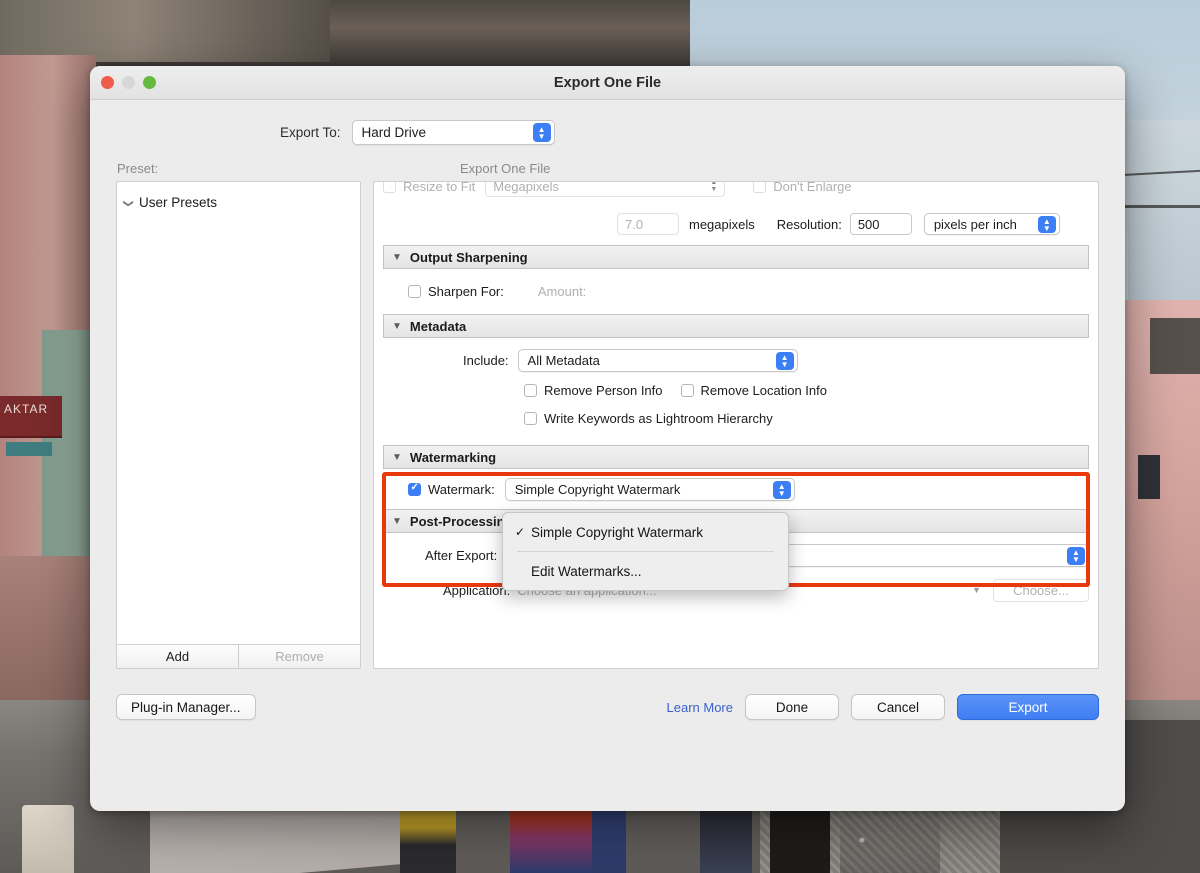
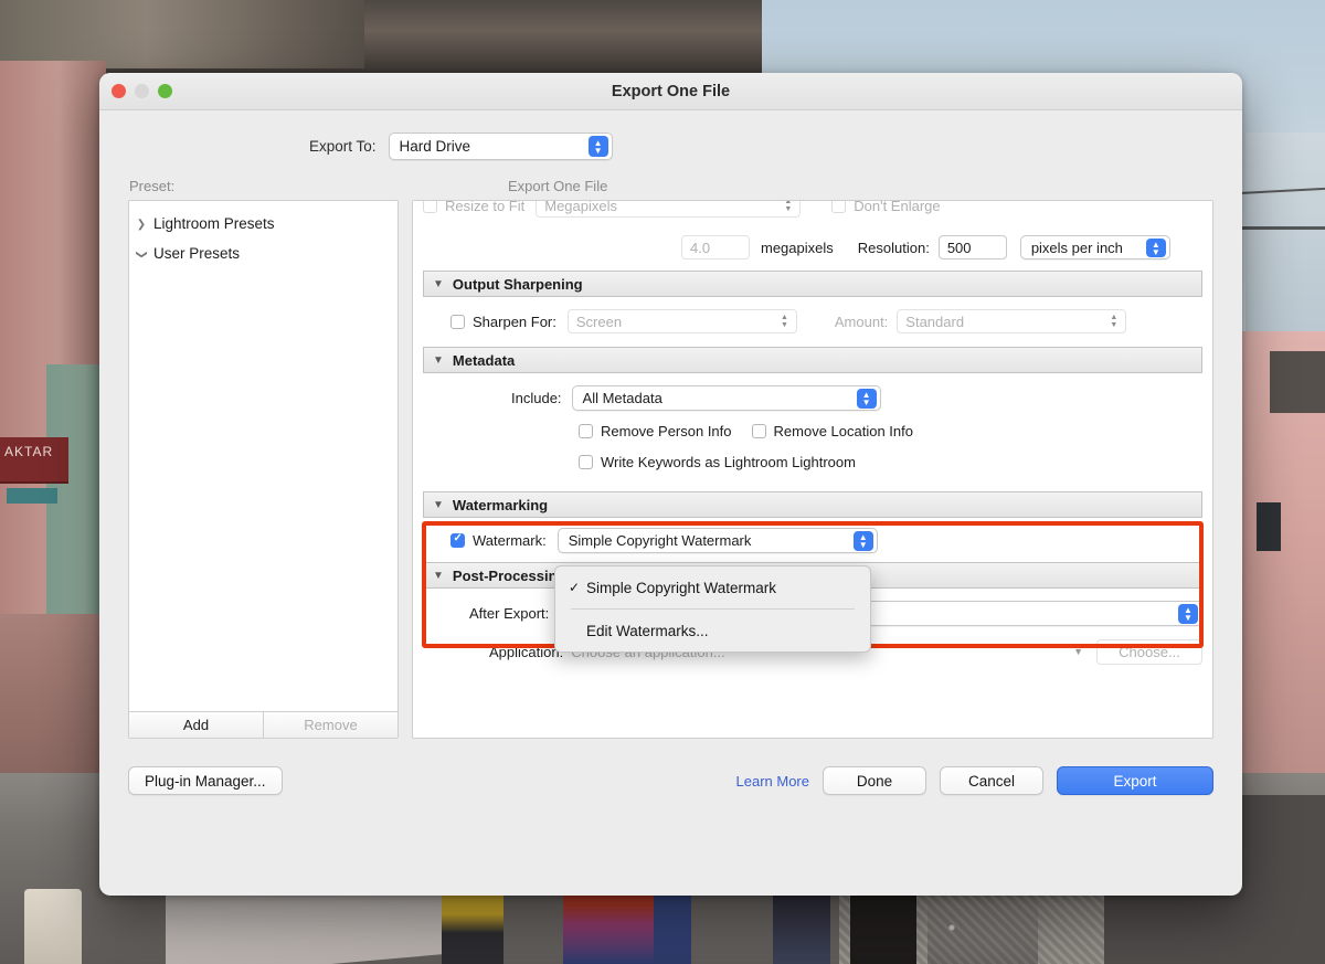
  AKTAR
  Export One File
  Export To:
  Hard Drive
  ▲
  ▼
  Preset:
  Export One File
+ Lightroom Presets
  User Presets
  Add
  Remove
  Resize to Fit
  Megapixels
  Don't Enlarge
- 7.0
+ 4.0
  megapixels
  Resolution:
  500
  pixels per inch
  ▲
  ▼
  ▼
  Output Sharpening
  Sharpen For:
+ Screen
  Amount:
+ Standard
  ▼
  Metadata
  Include:
  All Metadata
  ▲
  ▼
  Remove Person Info
  Remove Location Info
- Write Keywords as Lightroom Hierarchy
+ Write Keywords as Lightroom Lightroom
  ▼
  Watermarking
  Watermark:
  Simple Copyright Watermark
  ▲
  ▼
  ▼
  Post-Processin
  After Export:
  ▲
  ▼
  Application
  ▼
  Choose...
  ✓
  Simple Copyright Watermark
  Edit Watermarks...
  Plug-in Manager...
  Learn More
  Done
  Cancel
  Export
